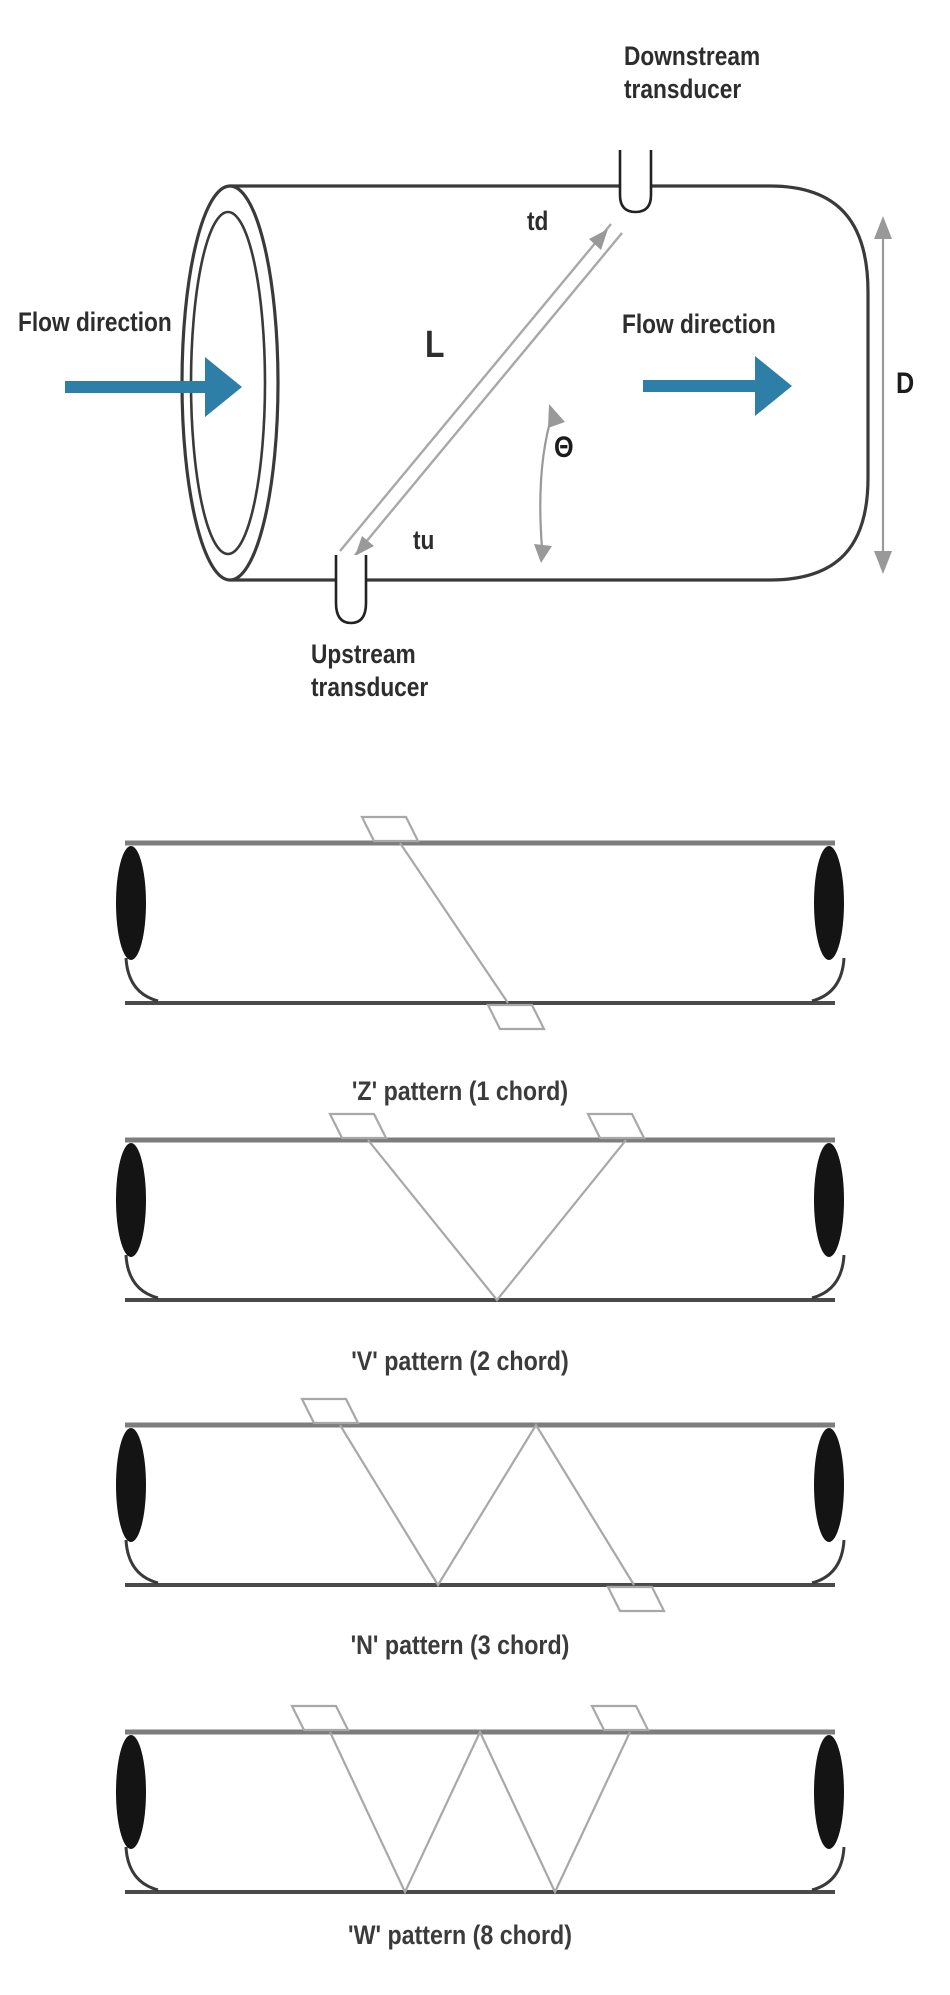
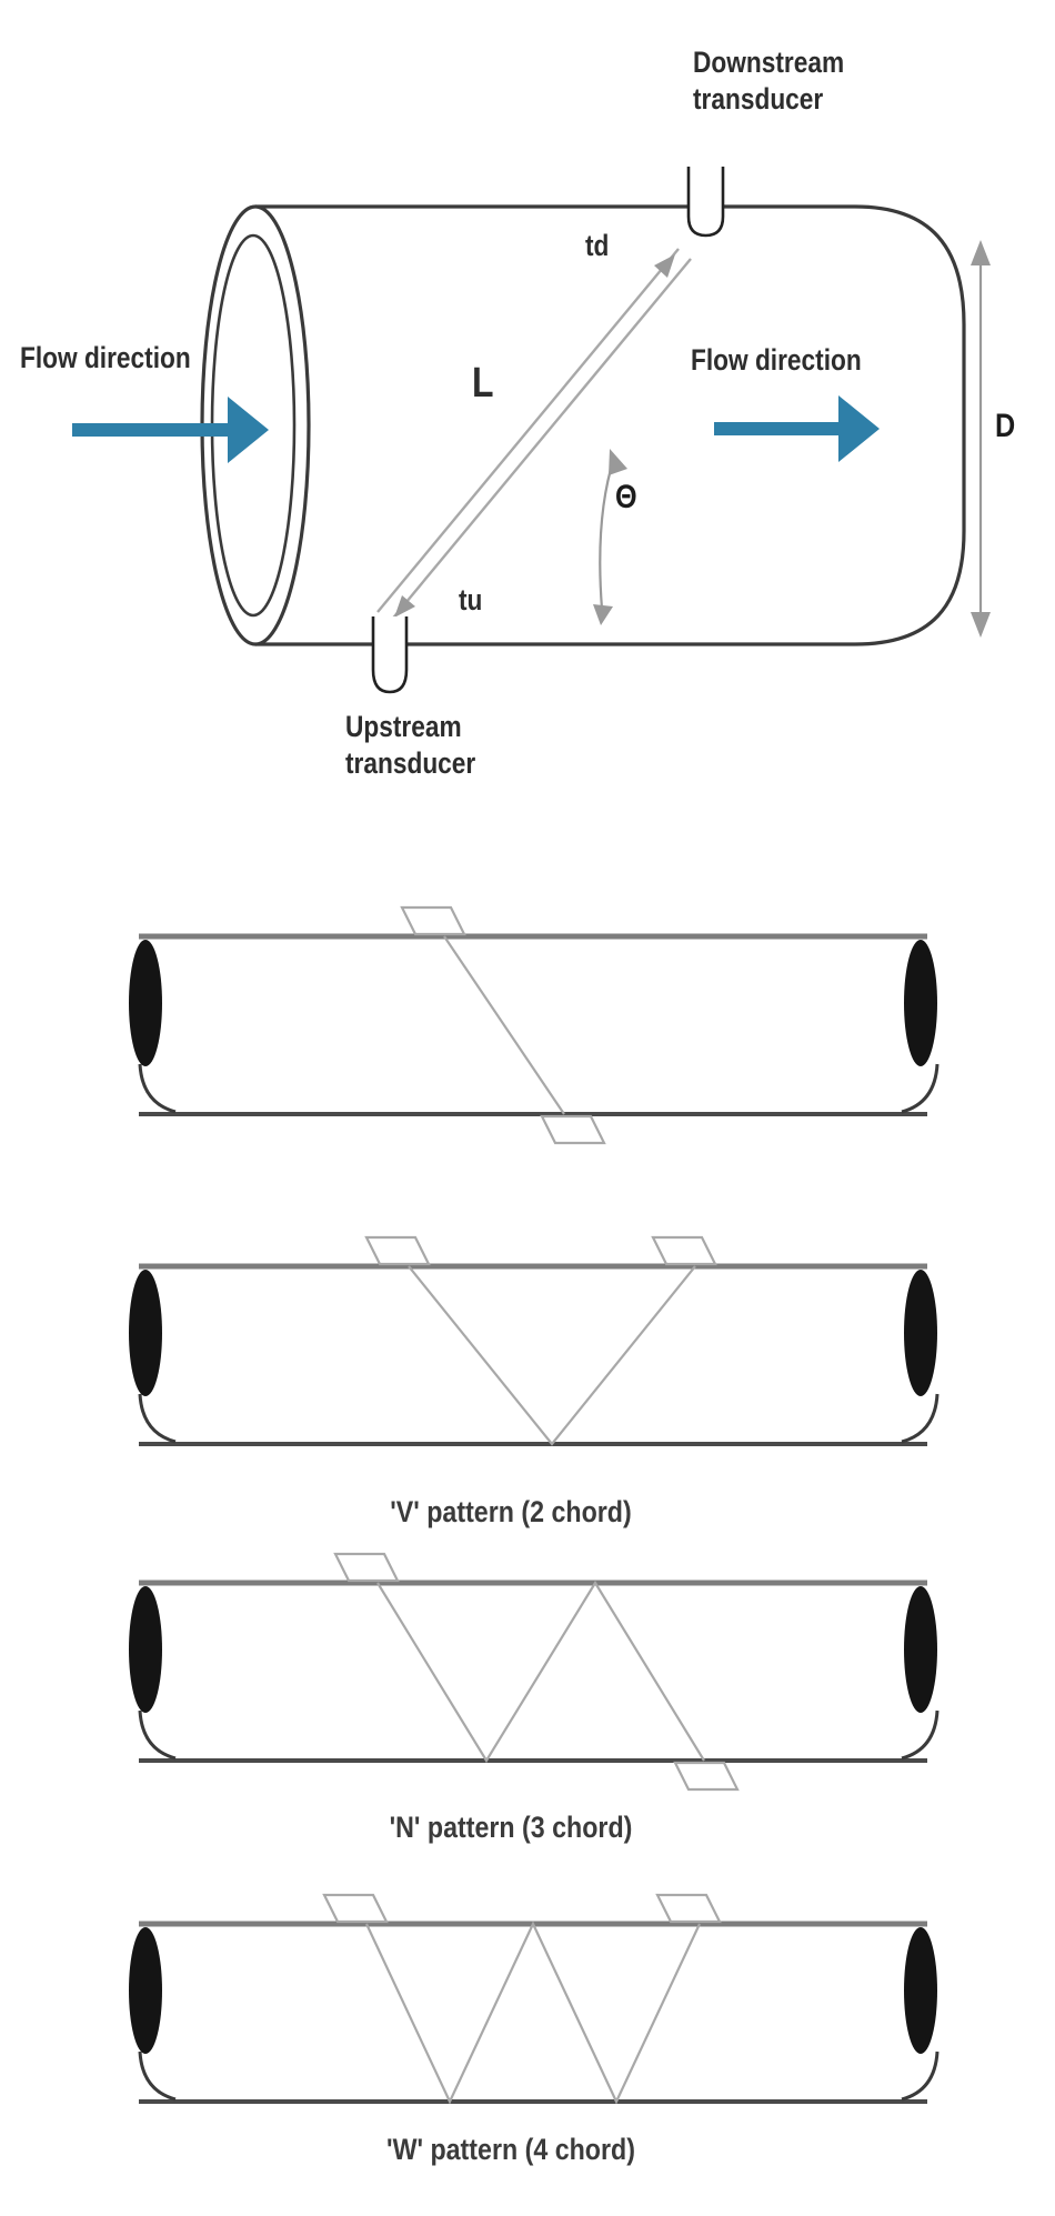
  Downstream
  transducer
  td
  Flow direction
  Flow direction
  L
  Θ
  D
  tu
  Upstream
  transducer
- 'Z' pattern (1 chord)
  'V' pattern (2 chord)
  'N' pattern (3 chord)
- 'W' pattern (8 chord)
+ 'W' pattern (4 chord)
